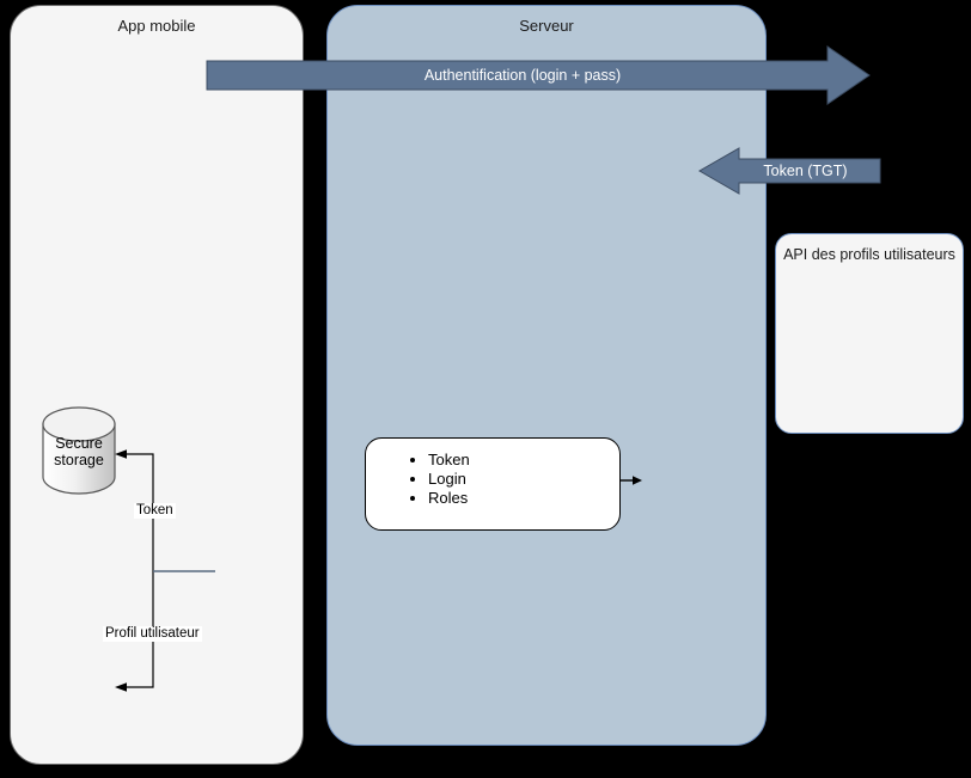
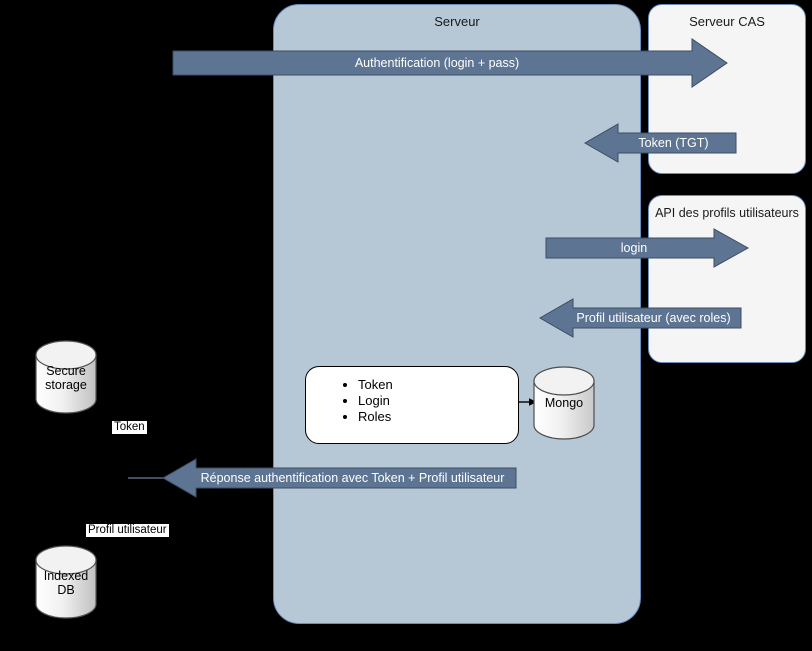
- App mobile
  Serveur
+ Serveur CAS
  API des profils utilisateurs
  Authentification (login + pass)
  Token (TGT)
+ login
+ Profil utilisateur (avec roles)
+ Réponse authentification avec Token + Profil utilisateur
  Token
  Login
  Roles
+ Mongo
  Secure
  storage
+ Indexed
+ DB
  Token
  Profil utilisateur
